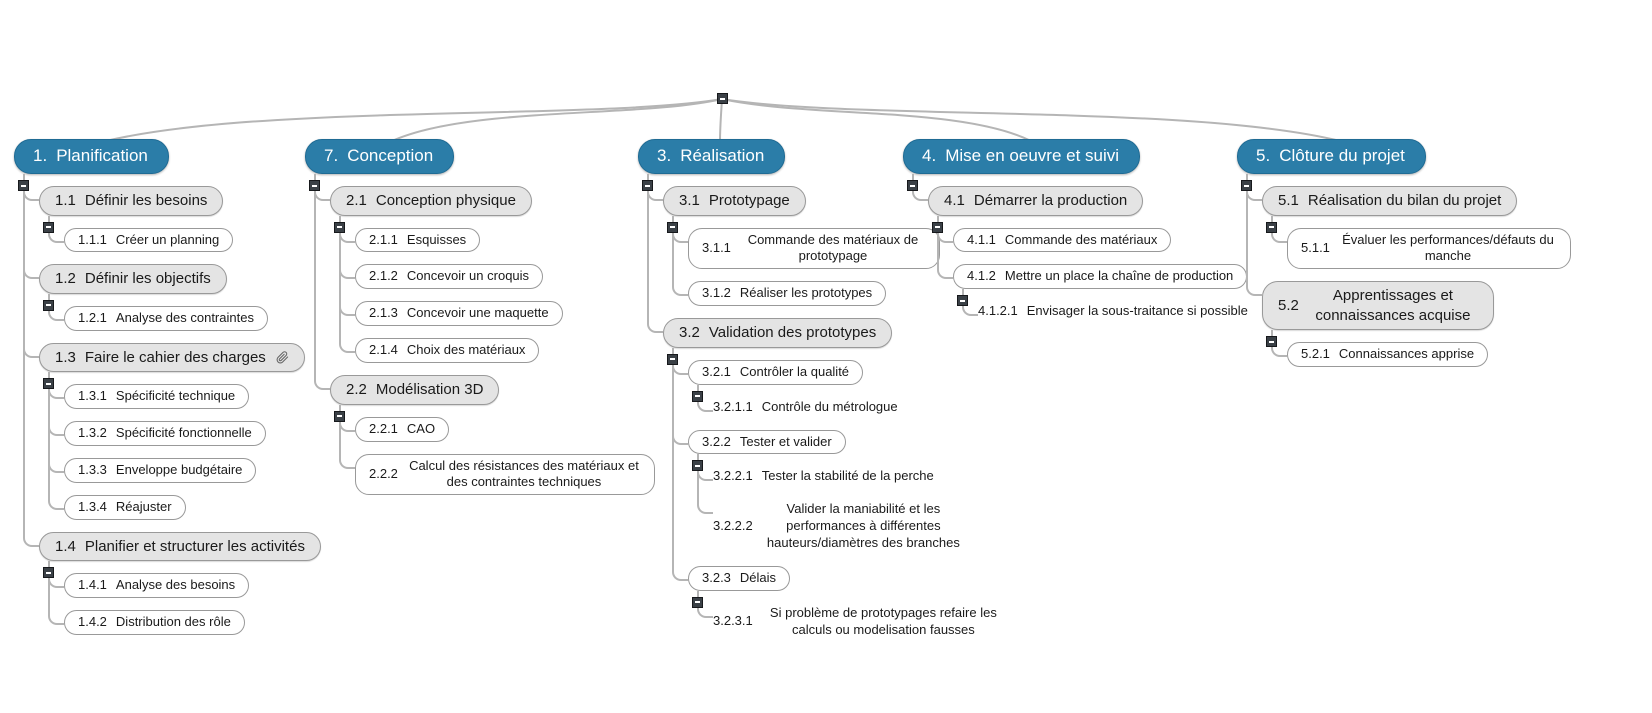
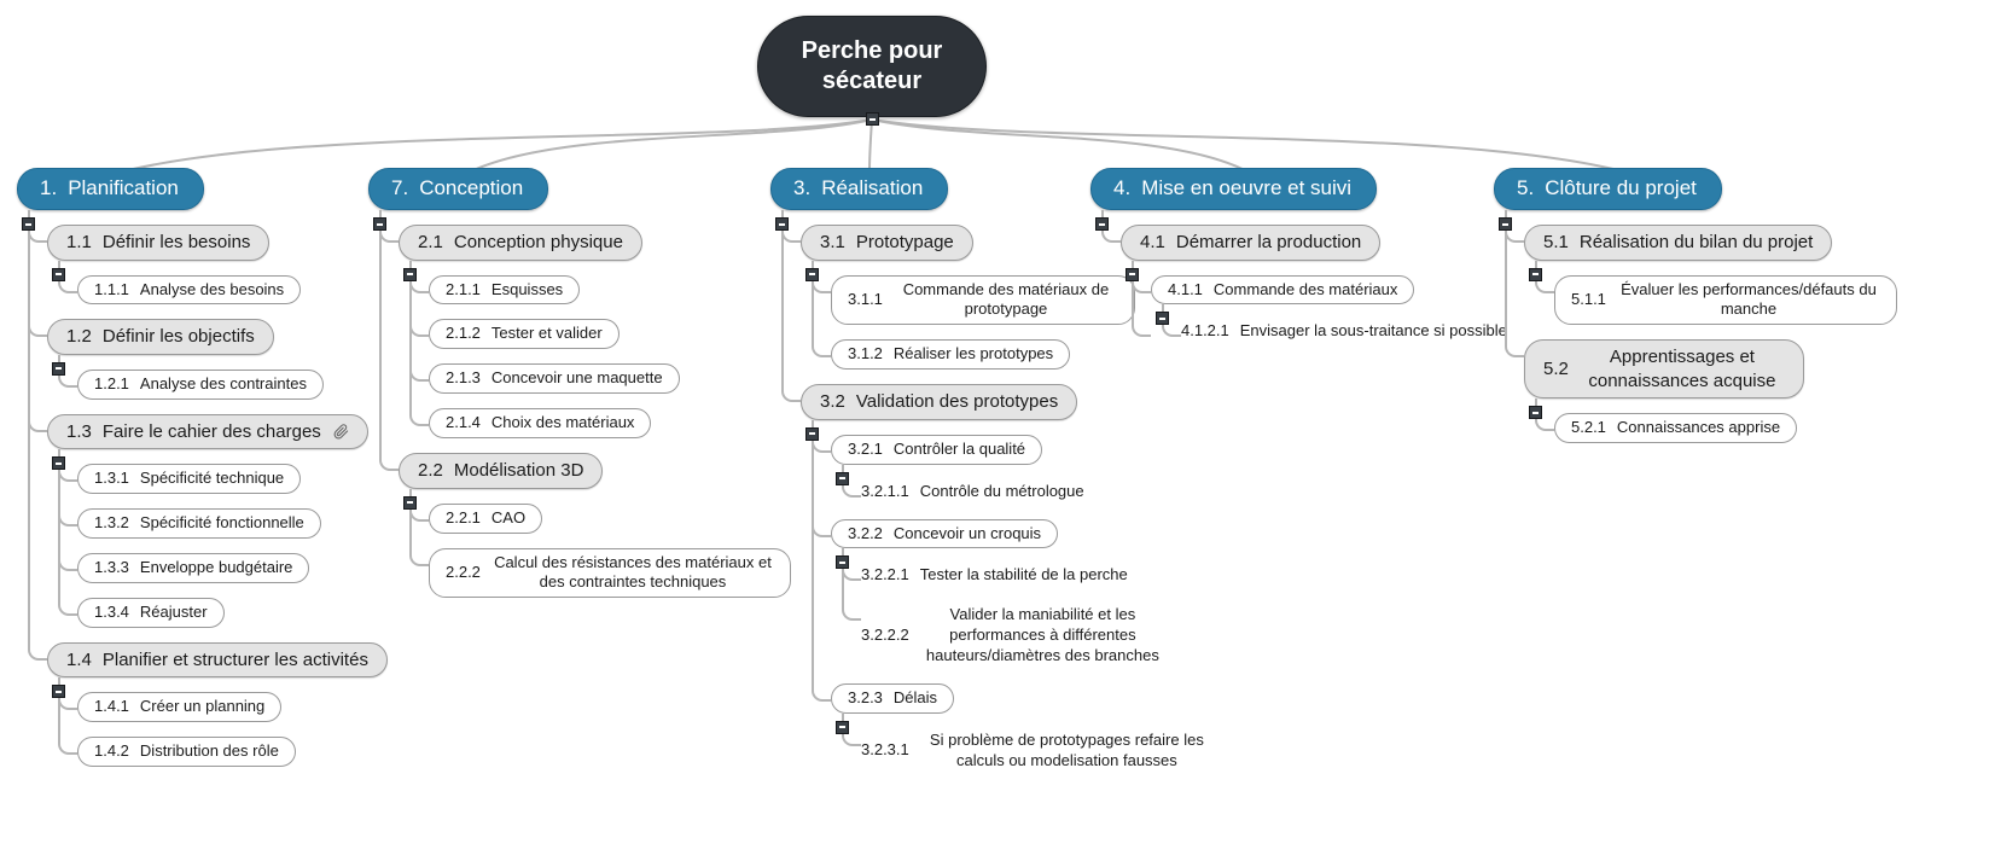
+ Perche pour sécateur
  1.
  Planification
  1.1
  Définir les besoins
  1.1.1
- Créer un planning
+ Analyse des besoins
  1.2
  Définir les objectifs
  1.2.1
  Analyse des contraintes
  1.3
  Faire le cahier des charges
  1.3.1
  Spécificité technique
  1.3.2
  Spécificité fonctionnelle
  1.3.3
  Enveloppe budgétaire
  1.3.4
  Réajuster
  1.4
  Planifier et structurer les activités
  1.4.1
- Analyse des besoins
+ Créer un planning
  1.4.2
  Distribution des rôle
  7.
  Conception
  2.1
  Conception physique
  2.1.1
  Esquisses
  2.1.2
- Concevoir un croquis
+ Tester et valider
  2.1.3
  Concevoir une maquette
  2.1.4
  Choix des matériaux
  2.2
  Modélisation 3D
  2.2.1
  CAO
  2.2.2
  Calcul des résistances des matériaux et des contraintes techniques
  3.
  Réalisation
  3.1
  Prototypage
  3.1.1
  Commande des matériaux de prototypage
  3.1.2
  Réaliser les prototypes
  3.2
  Validation des prototypes
  3.2.1
  Contrôler la qualité
  3.2.1.1
  Contrôle du métrologue
  3.2.2
- Tester et valider
+ Concevoir un croquis
  3.2.2.1
  Tester la stabilité de la perche
  3.2.2.2
  Valider la maniabilité et les performances à différentes hauteurs/diamètres des branches
  3.2.3
  Délais
  3.2.3.1
  Si problème de prototypages refaire les calculs ou modelisation fausses
  4.
  Mise en oeuvre et suivi
  4.1
  Démarrer la production
  4.1.1
  Commande des matériaux
- 4.1.2
- Mettre un place la chaîne de production
  4.1.2.1
  Envisager la sous-traitance si possible
  5.
  Clôture du projet
  5.1
  Réalisation du bilan du projet
  5.1.1
  Évaluer les performances/défauts du manche
  5.2
  Apprentissages et connaissances acquise
  5.2.1
  Connaissances apprise
